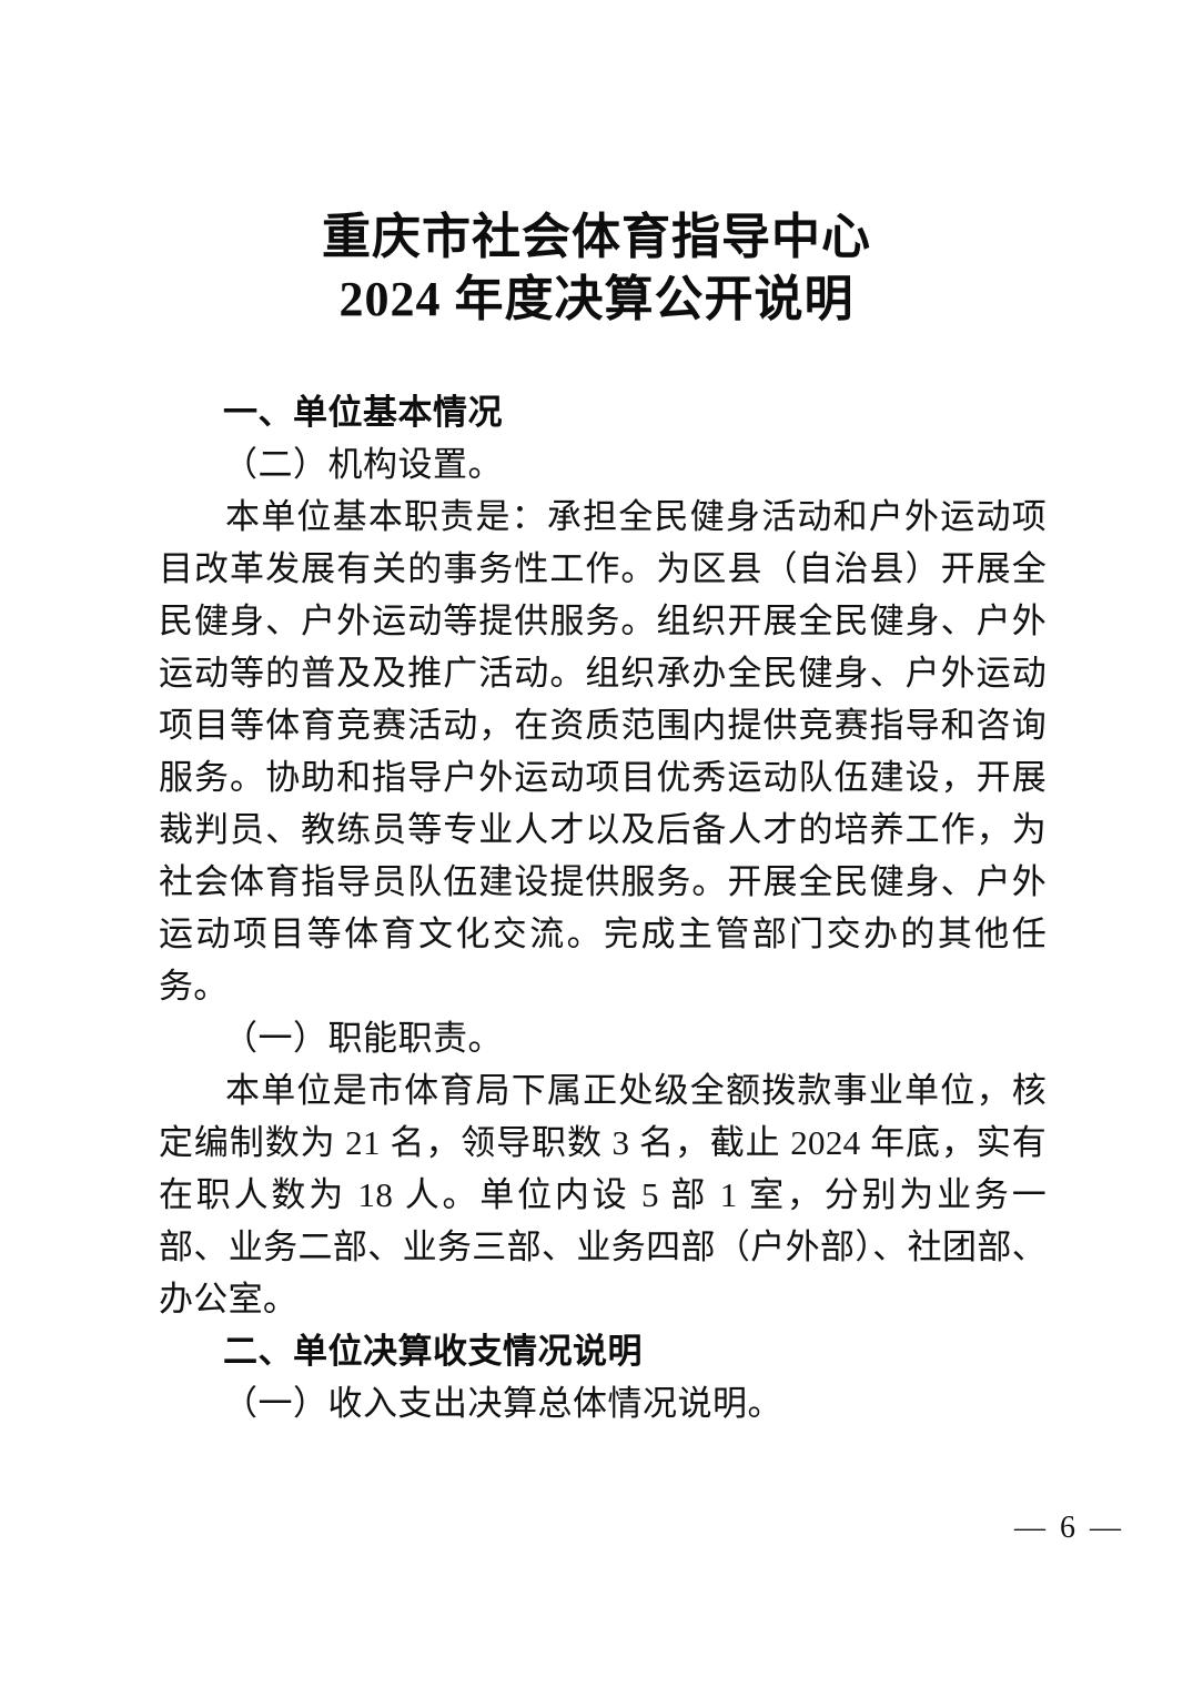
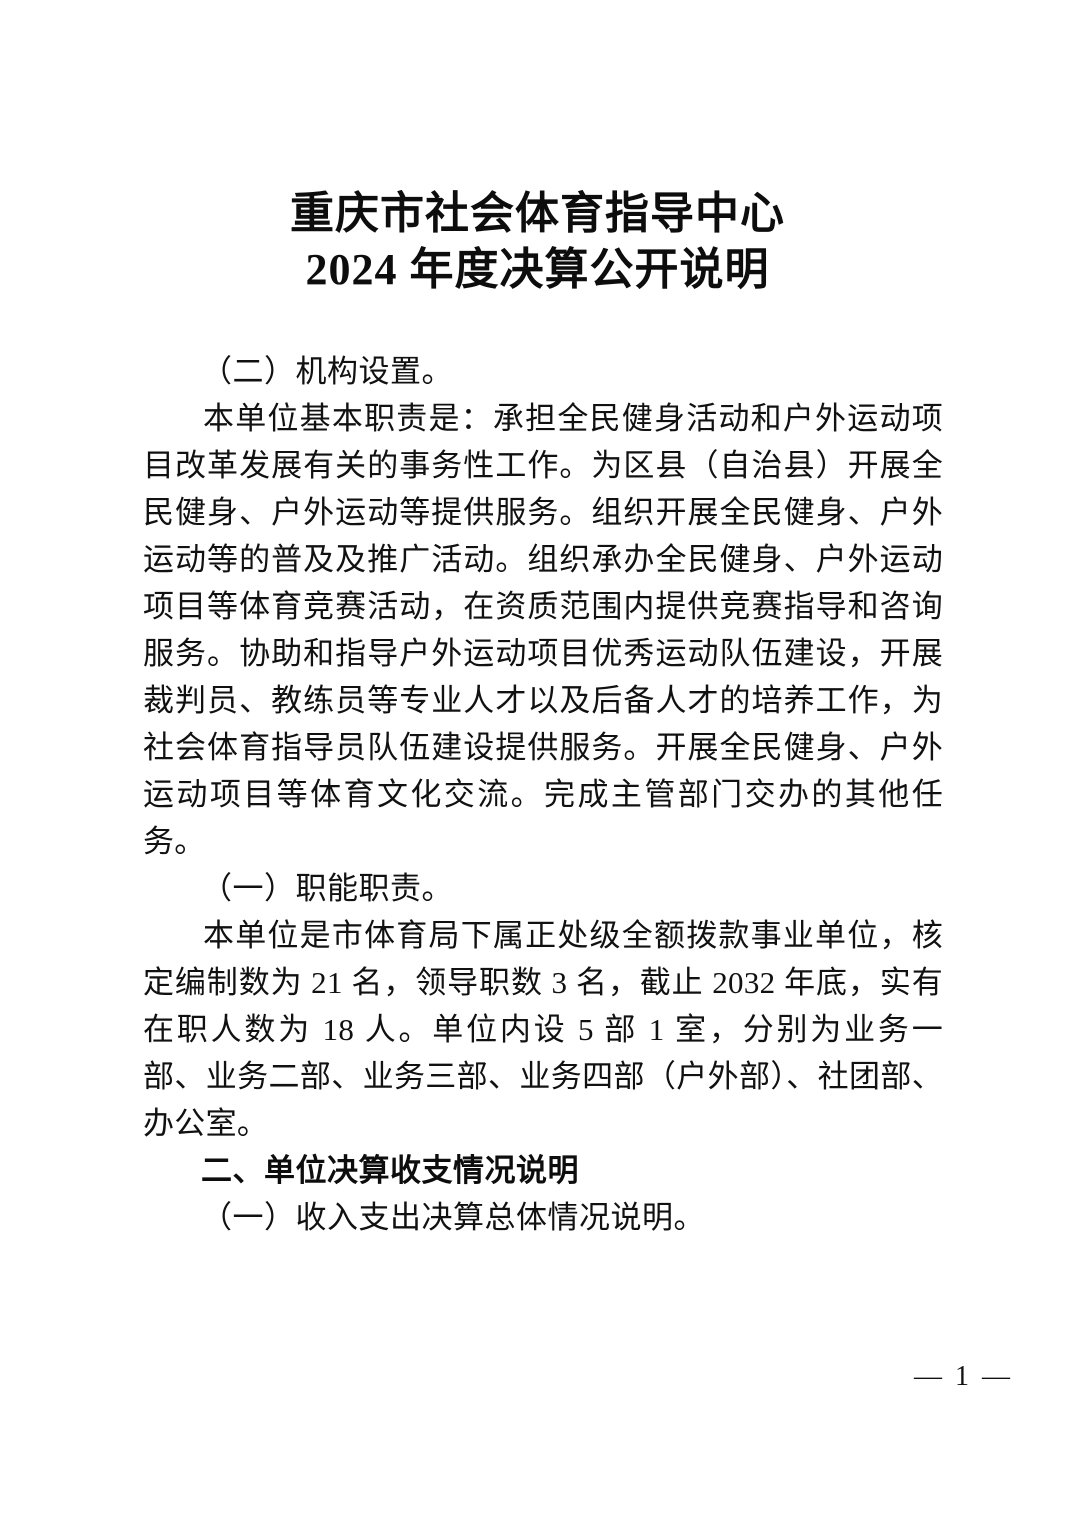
  重庆市社会体育指导中心
  2024 年度决算公开说明
- 一、单位基本情况
  （二）机构设置。
  本单位基本职责是：承担全民健身活动和户外运动项目改革发展有关的事务性工作。为区县（自治县）开展全民健身、户外运动等提供服务。组织开展全民健身、户外运动等的普及及推广活动。组织承办全民健身、户外运动项目等体育竞赛活动，在资质范围内提供竞赛指导和咨询服务。协助和指导户外运动项目优秀运动队伍建设，开展裁判员、教练员等专业人才以及后备人才的培养工作，为社会体育指导员队伍建设提供服务。开展全民健身、户外运动项目等体育文化交流。完成主管部门交办的其他任务。
  （一）职能职责。
- 本单位是市体育局下属正处级全额拨款事业单位，核定编制数为 21 名，领导职数 3 名，截止 2024 年底，实有在职人数为 18 人。单位内设 5 部 1 室，分别为业务一部、业务二部、业务三部、业务四部（户外部）、社团部、办公室。
+ 本单位是市体育局下属正处级全额拨款事业单位，核定编制数为 21 名，领导职数 3 名，截止 2032 年底，实有在职人数为 18 人。单位内设 5 部 1 室，分别为业务一部、业务二部、业务三部、业务四部（户外部）、社团部、办公室。
  二、单位决算收支情况说明
  （一）收入支出决算总体情况说明。
- — 6 —
+ — 1 —
